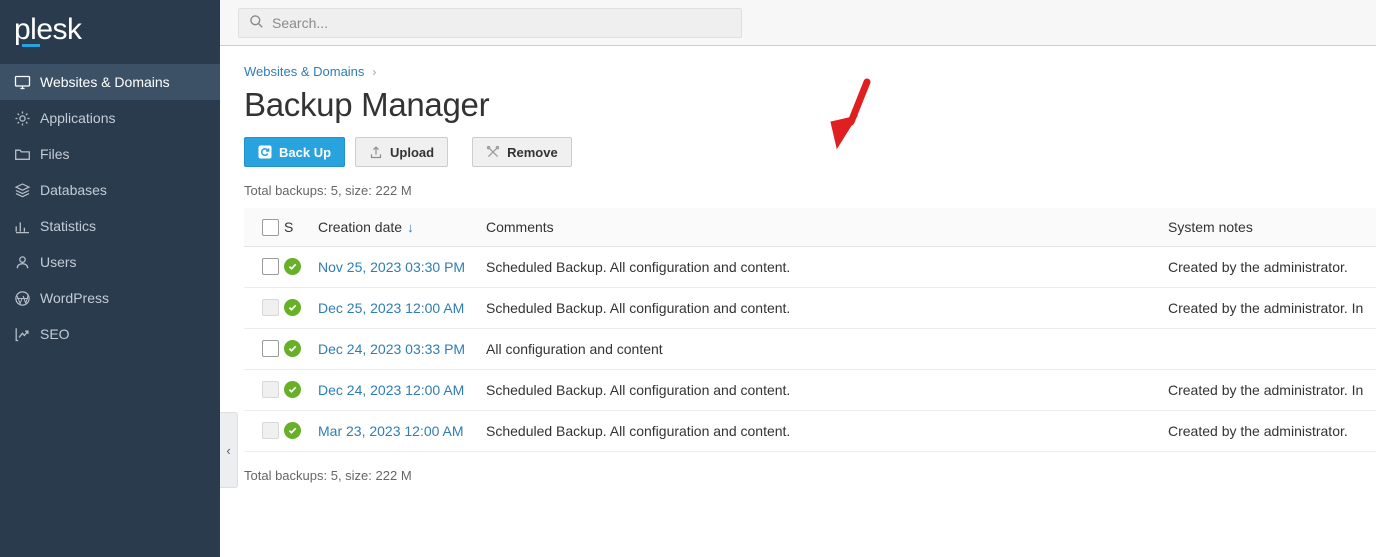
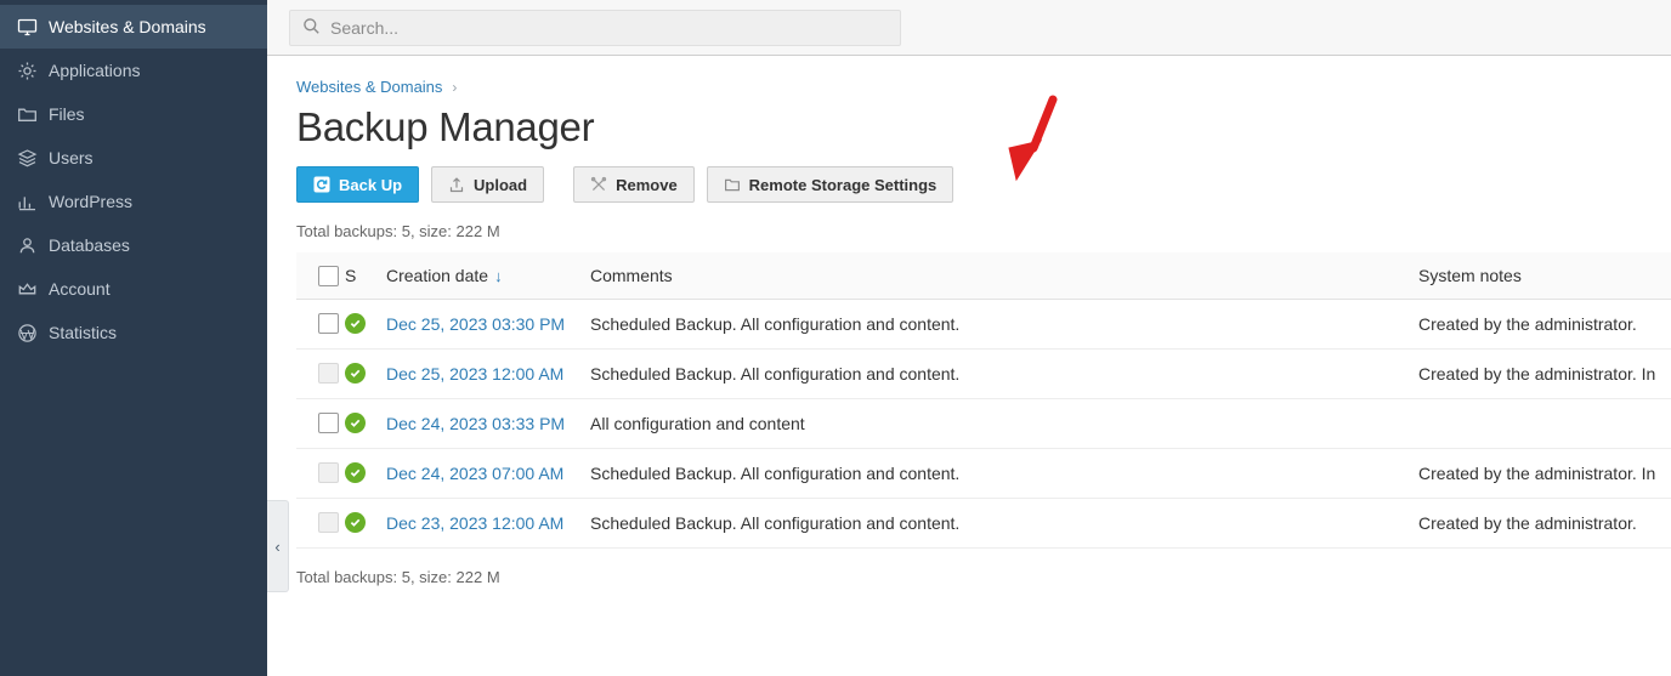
- plesk
  Websites & Domains
  Applications
  Files
- Databases
+ Users
- Statistics
+ WordPress
- Users
+ Databases
+ Account
- WordPress
+ Statistics
- SEO
  ‹
  Search...
  Websites & Domains
  ›
  Backup Manager
  Back Up
  Upload
  Remove
+ Remote Storage Settings
  Total backups: 5, size: 222 M
  	S	Creation date ↓	Comments	System notes
- 		Nov 25, 2023 03:30 PM	Scheduled Backup. All configuration and content.	Created by the administrator.
+ 		Dec 25, 2023 03:30 PM	Scheduled Backup. All configuration and content.	Created by the administrator.
  		Dec 25, 2023 12:00 AM	Scheduled Backup. All configuration and content.	Created by the administrator. In
  		Dec 24, 2023 03:33 PM	All configuration and content
- 		Dec 24, 2023 12:00 AM	Scheduled Backup. All configuration and content.	Created by the administrator. In
+ 		Dec 24, 2023 07:00 AM	Scheduled Backup. All configuration and content.	Created by the administrator. In
- 		Mar 23, 2023 12:00 AM	Scheduled Backup. All configuration and content.	Created by the administrator.
+ 		Dec 23, 2023 12:00 AM	Scheduled Backup. All configuration and content.	Created by the administrator.
  Total backups: 5, size: 222 M
